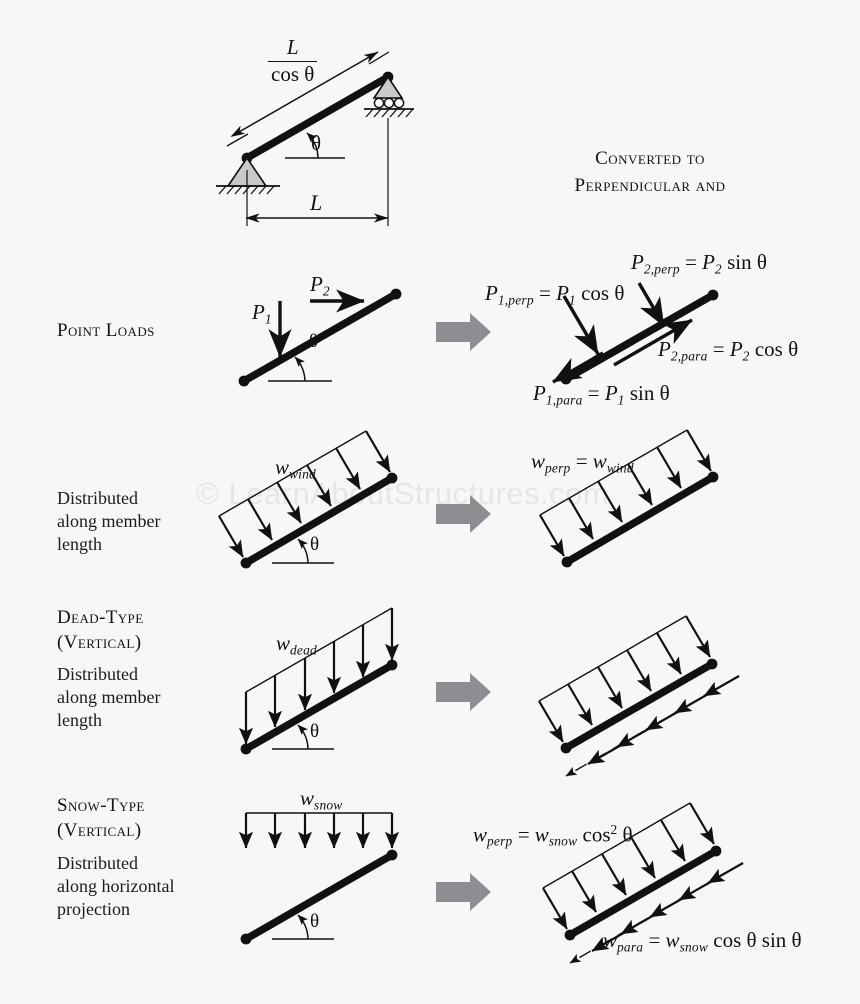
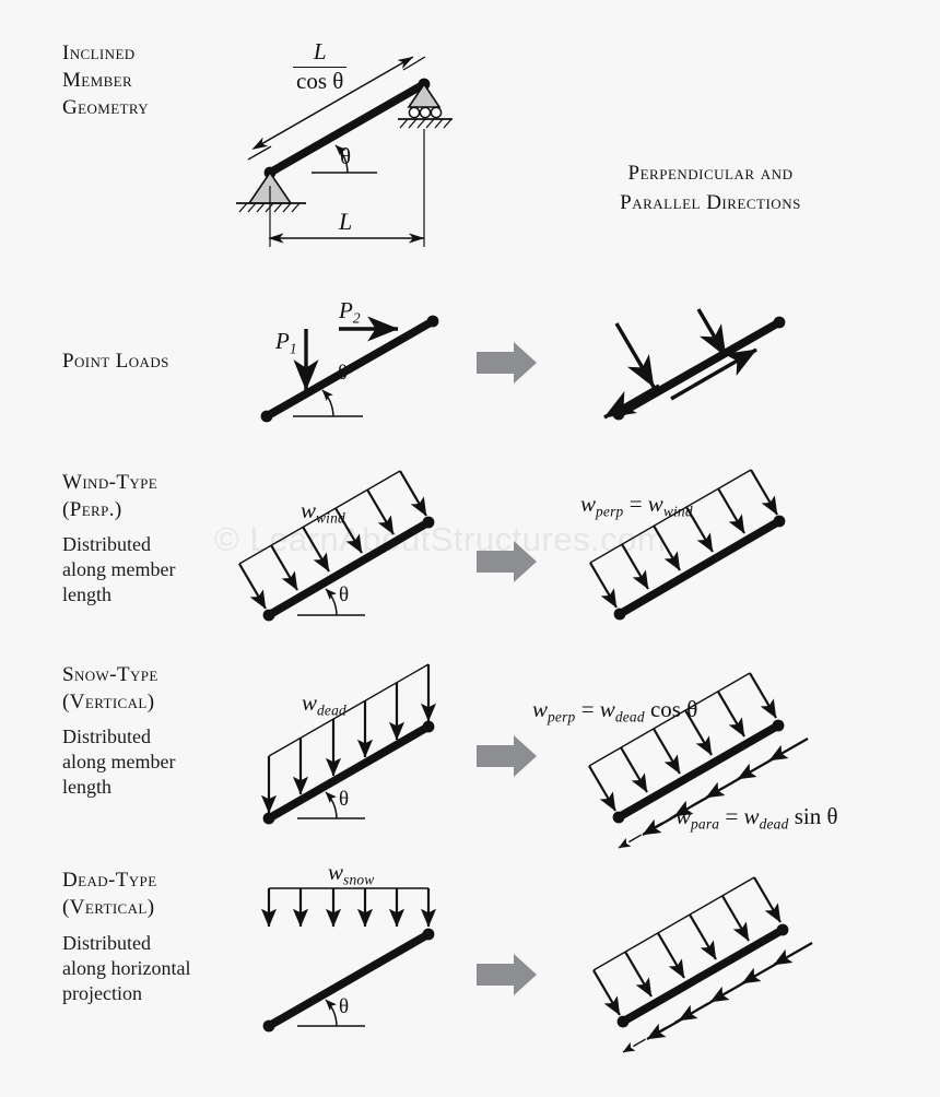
  © LearnAbutStructures.com
+ Inclined
+ Member
+ Geometry
  Point Loads
+ Wind-Type
+ (Perp.)
  Distributed
  along member
  length
- Dead-Type
+ Snow-Type
  (Vertical)
  Distributed
  along member
  length
- Snow-Type
+ Dead-Type
  (Vertical)
  Distributed
  along horizontal
  projection
- Converted to
  Perpendicular and
+ Parallel Directions
  L
  cos θ
  θ
  L
  P1
  P2
  θ
- P1,perp = P1 cos θ
- P1,para = P1 sin θ
- P2,perp = P2 sin θ
- P2,para = P2 cos θ
  wwind
  θ
  wperp = wwind
  wdead
  θ
+ wperp = wdead cos θ
+ wpara = wdead sin θ
  wsnow
  θ
- wperp = wsnow cos2 θ
- wpara = wsnow cos θ sin θ
